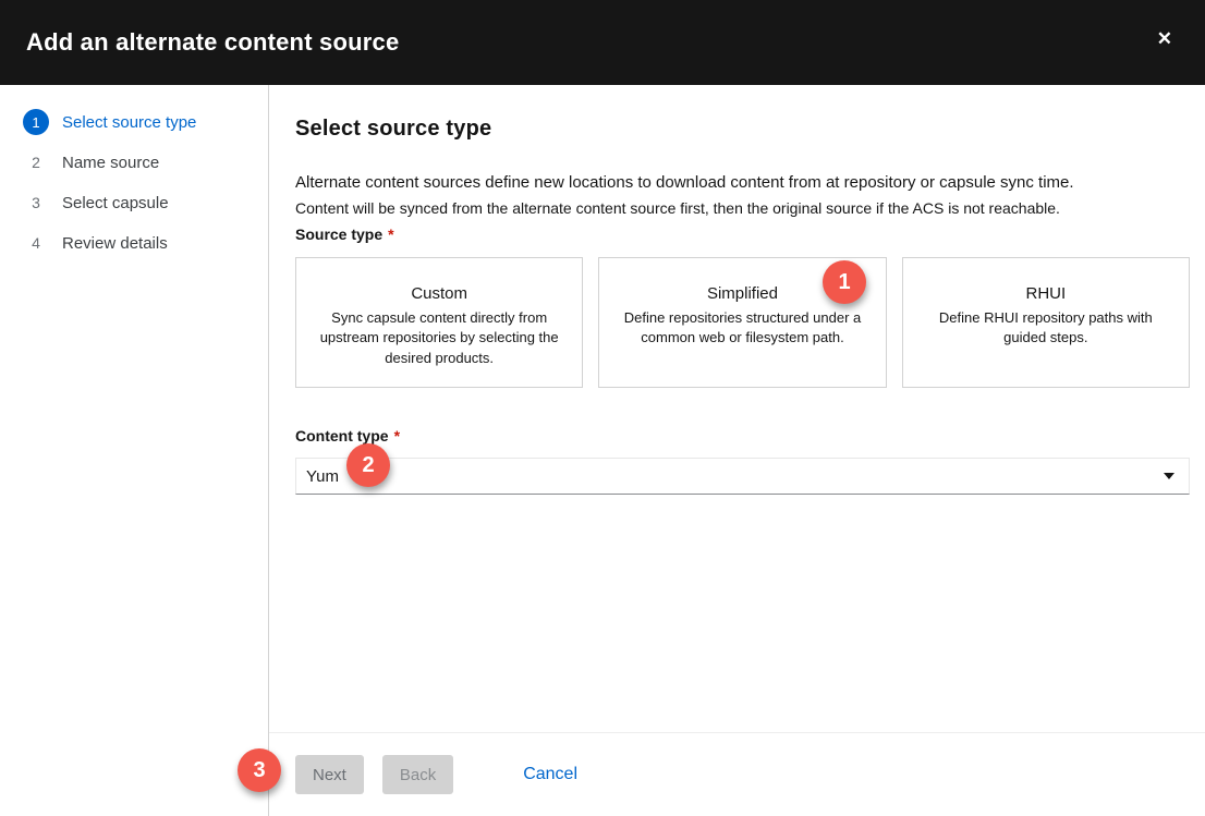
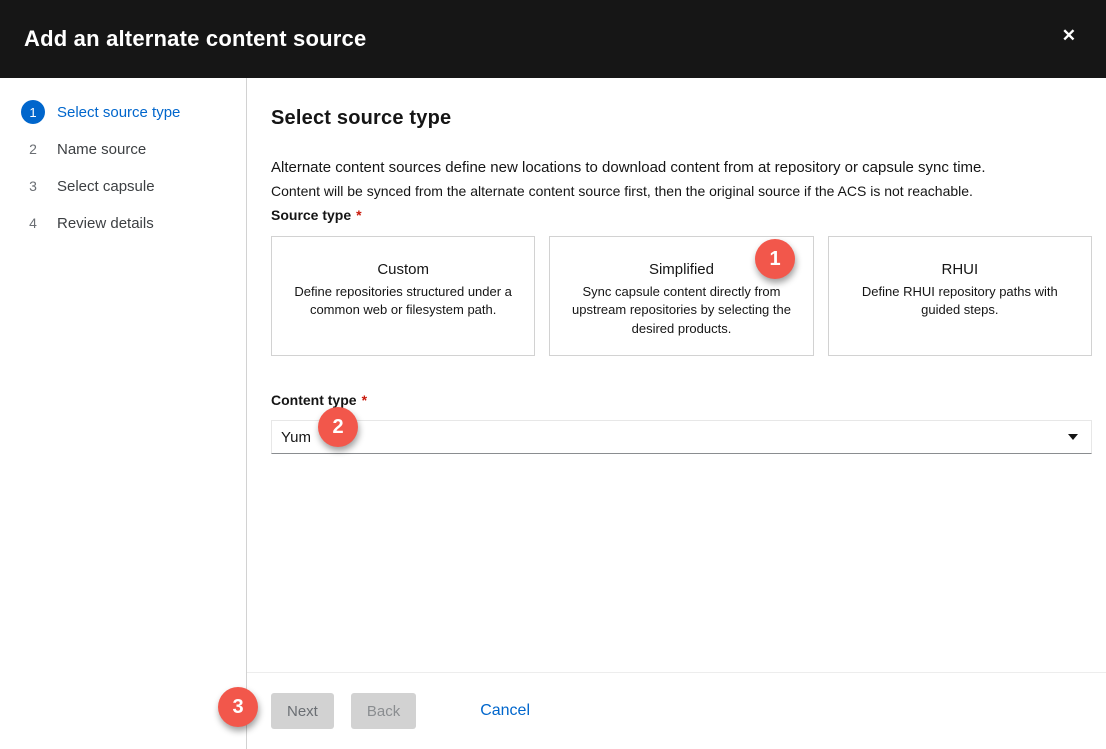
  Add an alternate content source
  ✕
  1
  Select source type
  2
  Name source
  3
  Select capsule
  4
  Review details
  Select source type
  Alternate content sources define new locations to download content from at repository or capsule sync time.
  Content will be synced from the alternate content source first, then the original source if the ACS is not reachable.
  Source type *
  Custom
- Sync capsule content directly from upstream repositories by selecting the desired products.
+ Define repositories structured under a common web or filesystem path.
  Simplified
- Define repositories structured under a common web or filesystem path.
+ Sync capsule content directly from upstream repositories by selecting the desired products.
  RHUI
  Define RHUI repository paths with guided steps.
  Content type *
  Yum
  Next
  Back
  Cancel
  1
  2
  3
